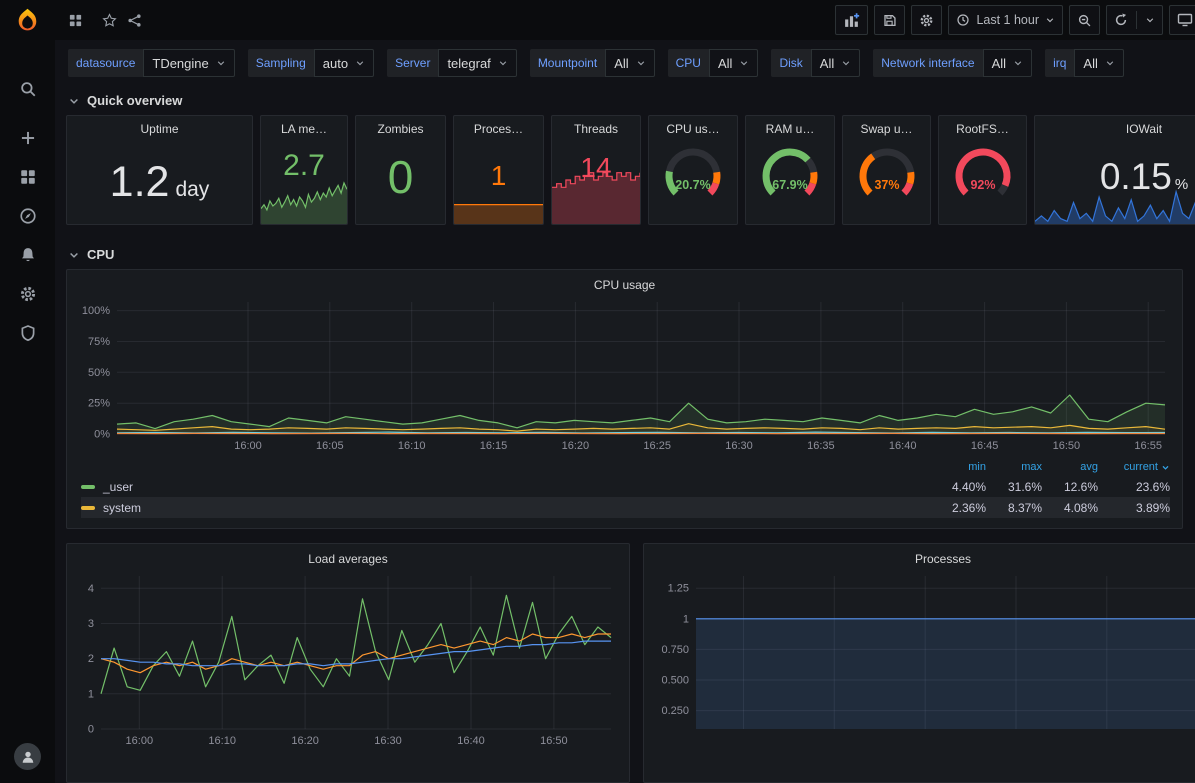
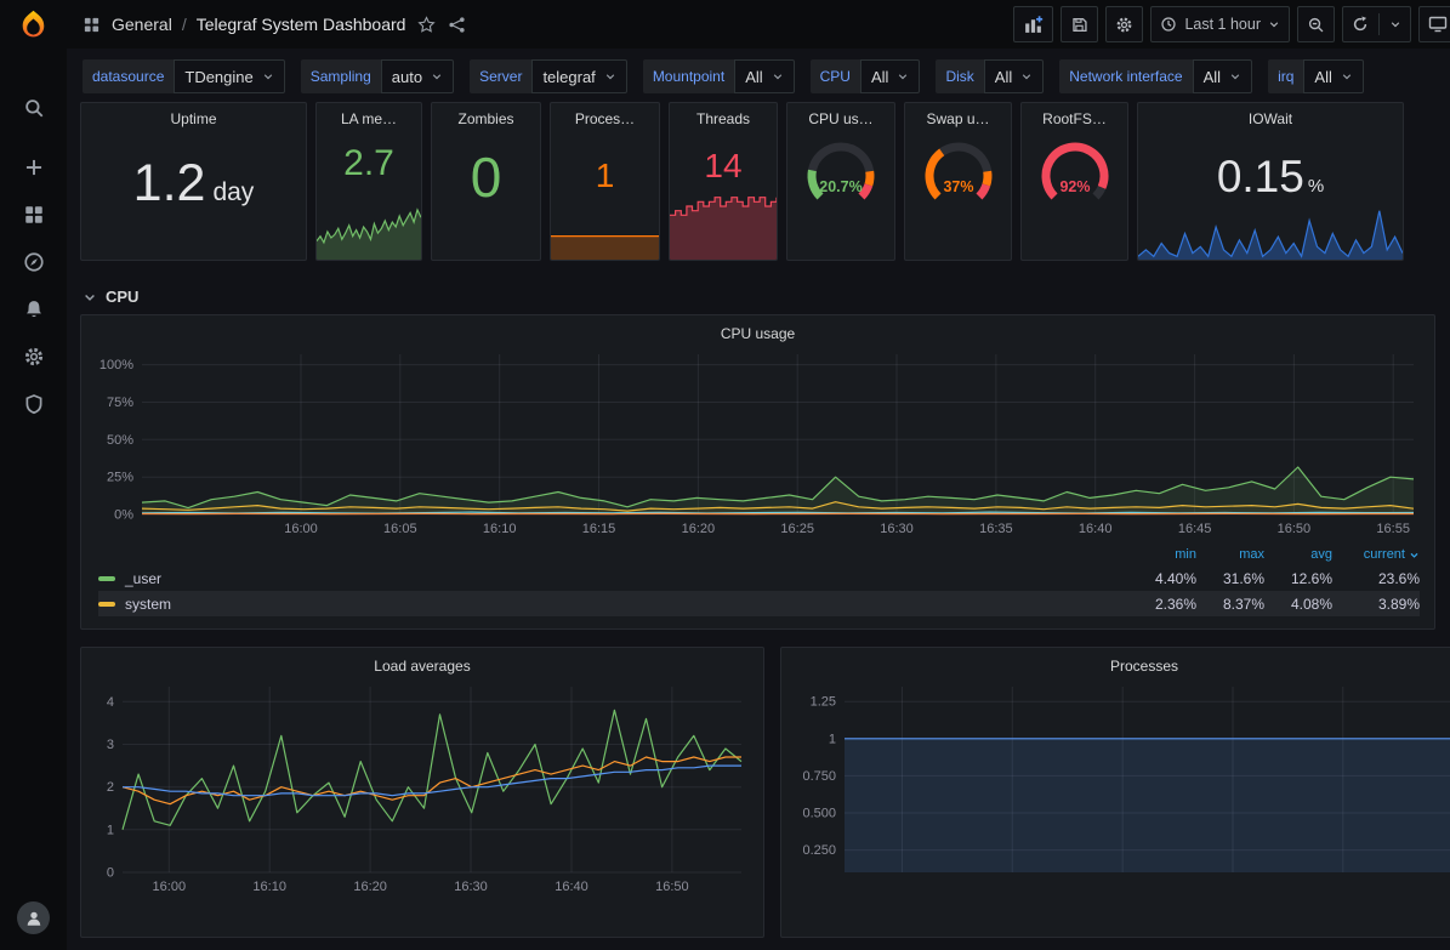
+ General
+ /
+ Telegraf System Dashboard
  Last 1 hour
  datasource
  TDengine
  Sampling
  auto
  Server
  telegraf
  Mountpoint
  All
  CPU
  All
  Disk
  All
  Network interface
  All
  irq
  All
- Quick overview
  Uptime
  1.2
  day
  LA me…
  2.7
  Zombies
  0
  Proces…
  1
  Threads
  14
  CPU us…
  20.7%
- RAM u…
- 67.9%
  Swap u…
  37%
  RootFS…
  92%
  IOWait
  0.15
  %
  CPU
  CPU usage
  0%
  25%
  50%
  75%
  100%
  16:00
  16:05
  16:10
  16:15
  16:20
  16:25
  16:30
  16:35
  16:40
  16:45
  16:50
  16:55
  min
  max
  avg
  current
  _user
  4.40%
  31.6%
  12.6%
  23.6%
  system
  2.36%
  8.37%
  4.08%
  3.89%
  Load averages
  0
  1
  2
  3
  4
  16:00
  16:10
  16:20
  16:30
  16:40
  16:50
  Processes
  0.250
  0.500
  0.750
  1
  1.25
